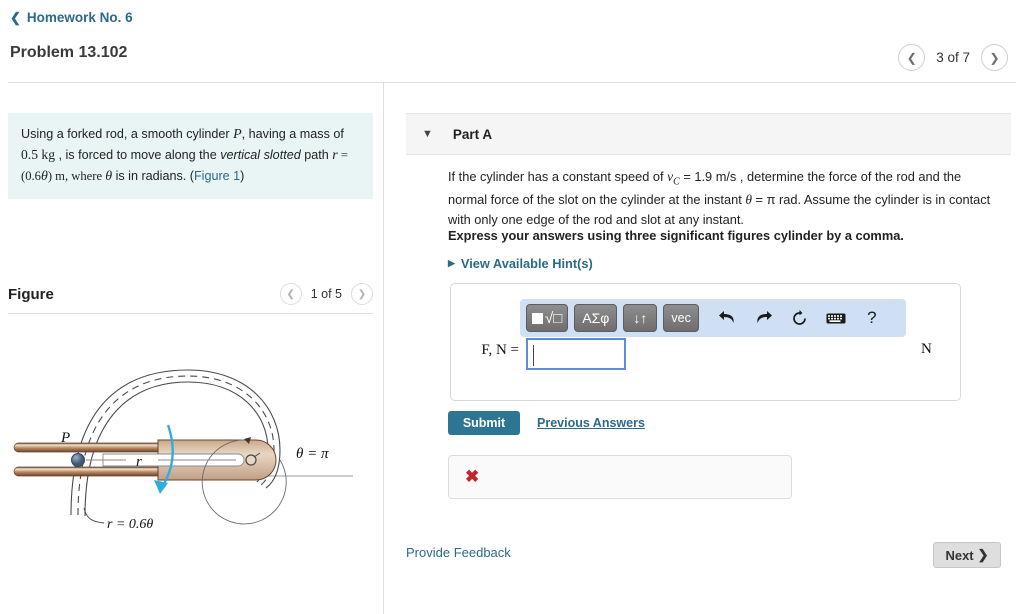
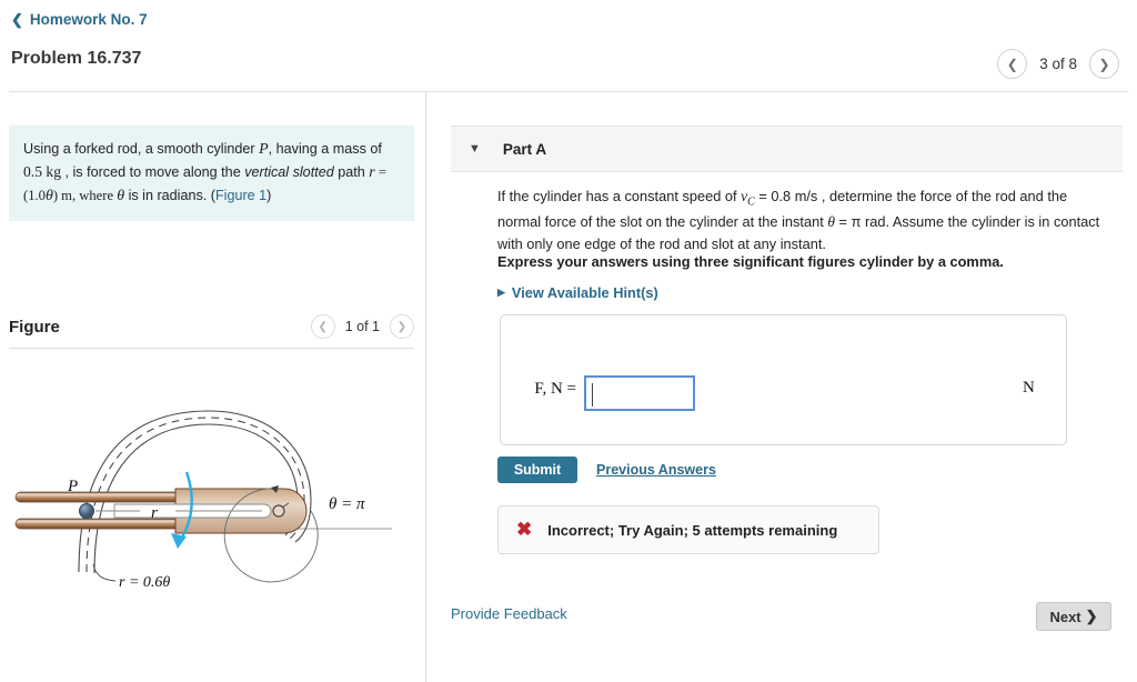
  ❮
- Homework No. 6
+ Homework No. 7
- Problem 13.102
+ Problem 16.737
  ❮
- 3 of 7
+ 3 of 8
  ❯
- Using a forked rod, a smooth cylinder P, having a mass of 0.5 kg , is forced to move along the vertical slotted path r = (0.6θ) m, where θ is in radians. (Figure 1)
+ Using a forked rod, a smooth cylinder P, having a mass of 0.5 kg , is forced to move along the vertical slotted path r = (1.0θ) m, where θ is in radians. (Figure 1)
  Figure
  ❮
- 1 of 5
+ 1 of 1
  ❯
  P
  r
  r = 0.6θ
  θ = π
  ▼
  Part A
- If the cylinder has a constant speed of vC = 1.9 m/s , determine the force of the rod and the normal force of the slot on the cylinder at the instant θ = π rad. Assume the cylinder is in contact with only one edge of the rod and slot at any instant.
+ If the cylinder has a constant speed of vC = 0.8 m/s , determine the force of the rod and the normal force of the slot on the cylinder at the instant θ = π rad. Assume the cylinder is in contact with only one edge of the rod and slot at any instant.
  Express your answers using three significant figures cylinder by a comma.
  ▶
  View Available Hint(s)
- √□
- ΑΣφ
- ↓↑
- vec
- ?
  F, N =
  N
  Submit
  Previous Answers
  ✖
+ Incorrect; Try Again; 5 attempts remaining
  Provide Feedback
  Next
  ❯
